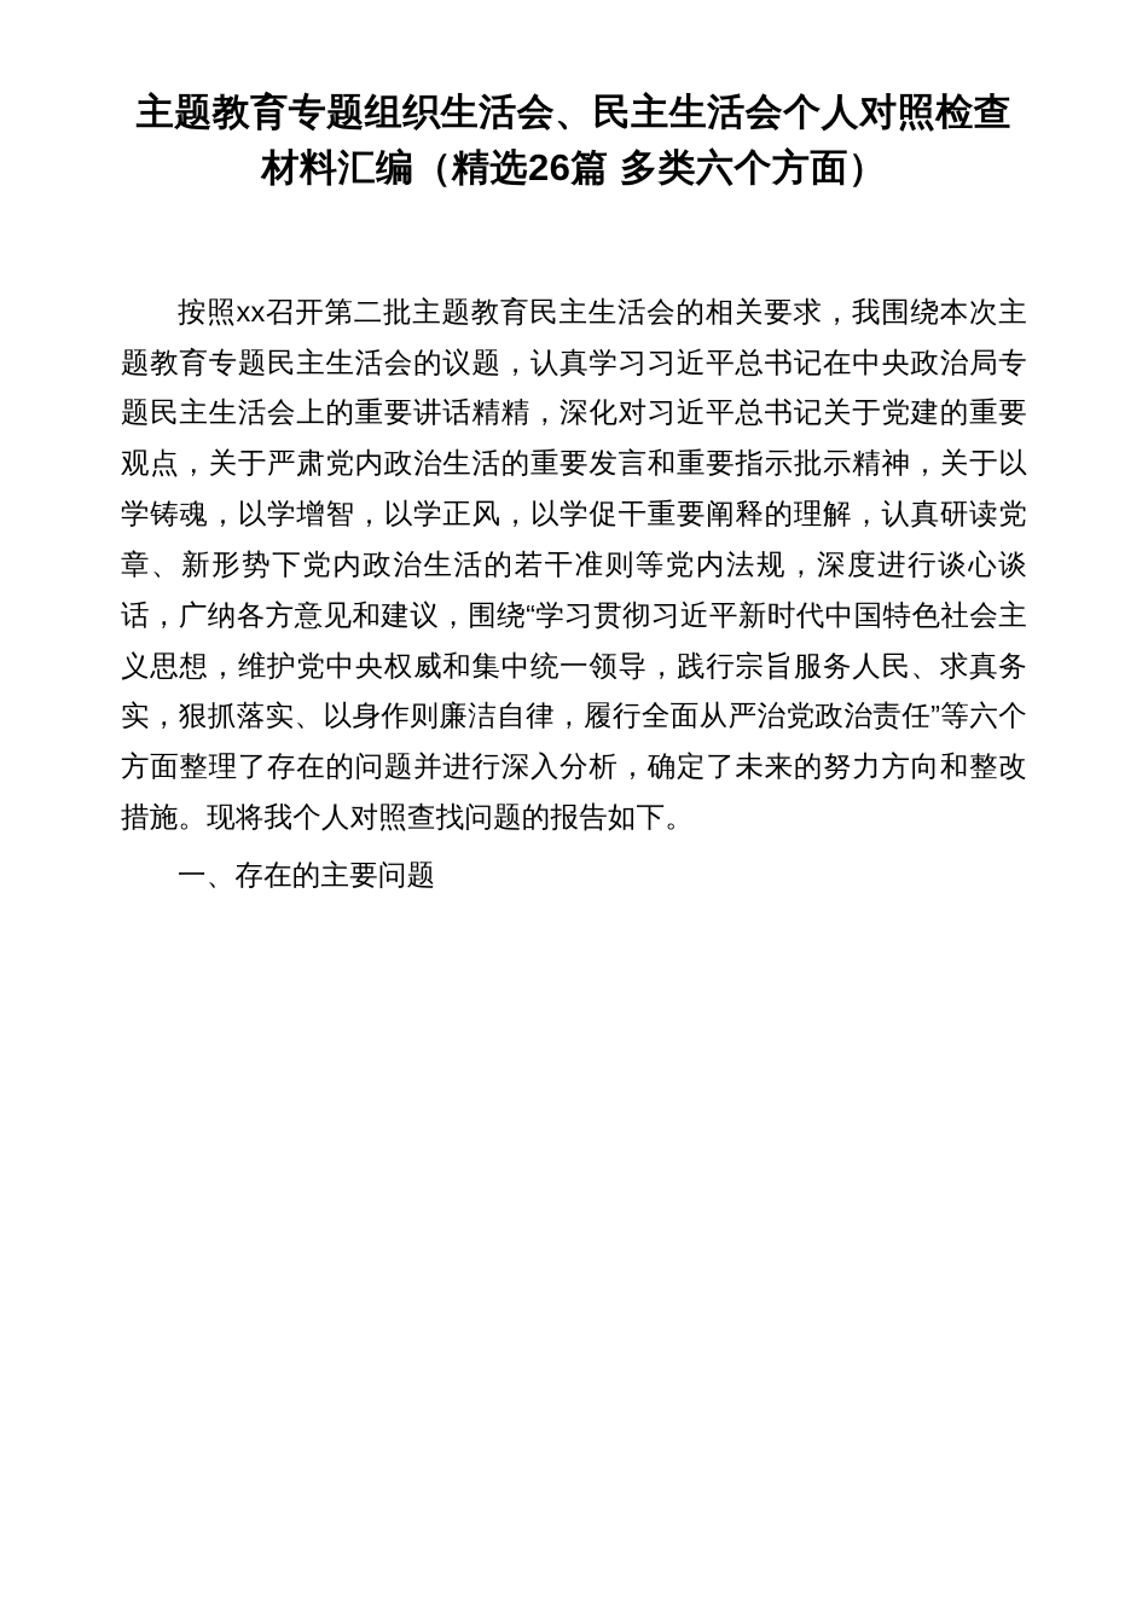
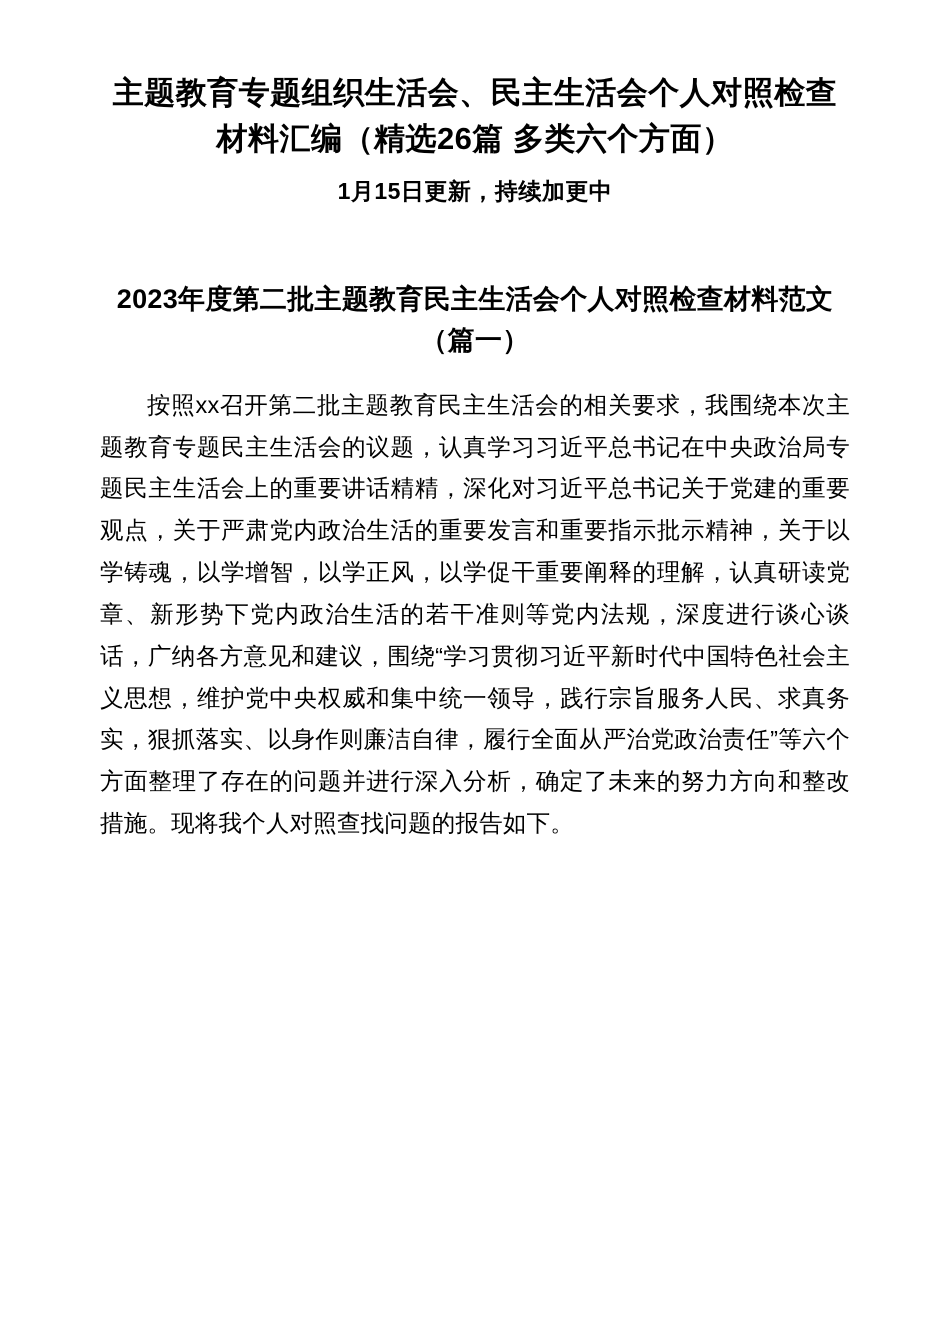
  主题教育专题组织生活会、民主生活会个人对照检查材料汇编（精选26篇 多类六个方面）
+ 1月15日更新，持续加更中
+ 2023年度第二批主题教育民主生活会个人对照检查材料范文（篇一）
  按照xx召开第二批主题教育民主生活会的相关要求，我围绕本次主题教育专题民主生活会的议题，认真学习习近平总书记在中央政治局专题民主生活会上的重要讲话精精，深化对习近平总书记关于党建的重要观点，关于严肃党内政治生活的重要发言和重要指示批示精神，关于以学铸魂，以学增智，以学正风，以学促干重要阐释的理解，认真研读党章、新形势下党内政治生活的若干准则等党内法规，深度进行谈心谈话，广纳各方意见和建议，围绕“学习贯彻习近平新时代中国特色社会主义思想，维护党中央权威和集中统一领导，践行宗旨服务人民、求真务实，狠抓落实、以身作则廉洁自律，履行全面从严治党政治责任”等六个方面整理了存在的问题并进行深入分析，确定了未来的努力方向和整改措施。现将我个人对照查找问题的报告如下。
- 一、存在的主要问题
